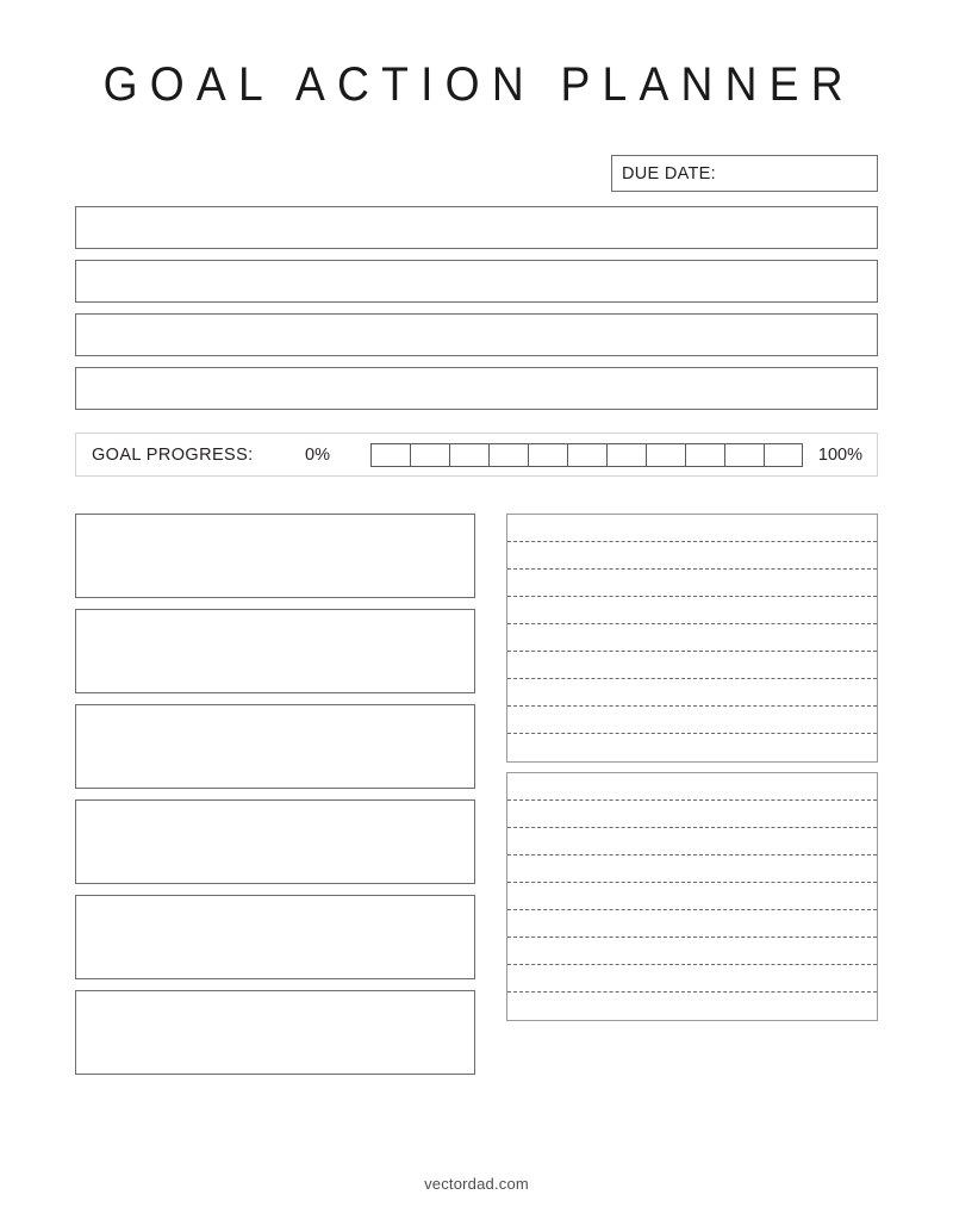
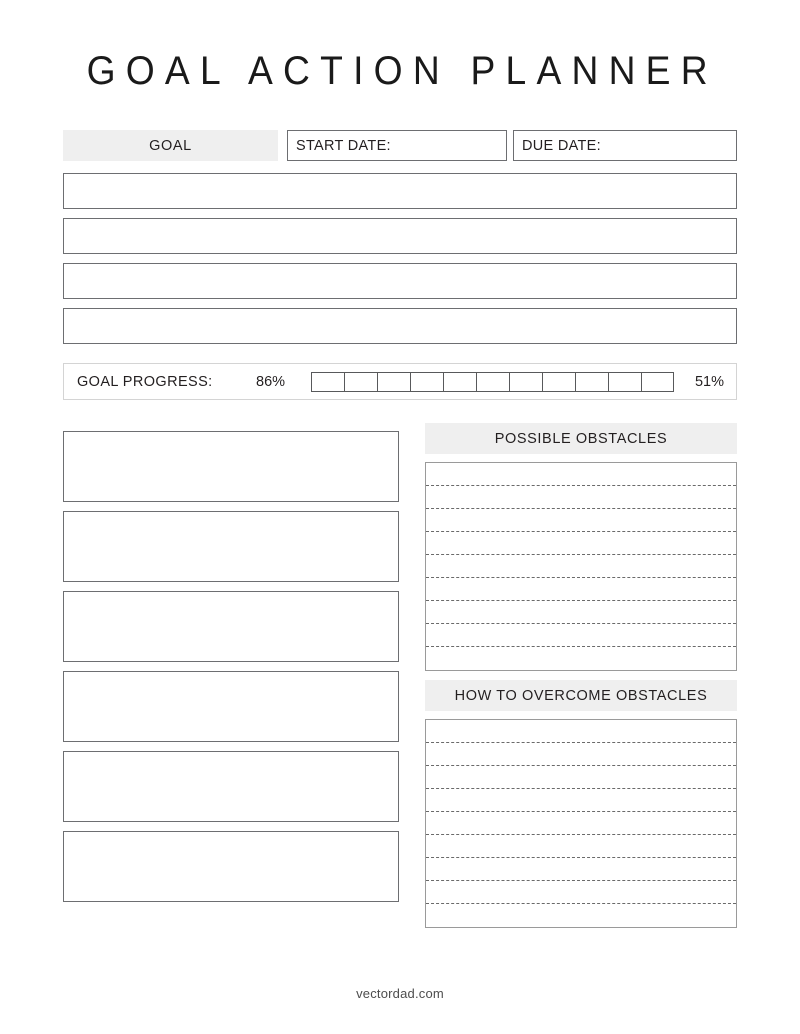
  GOAL ACTION PLANNER
+ GOAL
+ START DATE:
  DUE DATE:
  GOAL PROGRESS:
- 0%
+ 86%
- 100%
+ 51%
+ POSSIBLE OBSTACLES
+ HOW TO OVERCOME OBSTACLES
  vectordad.com
